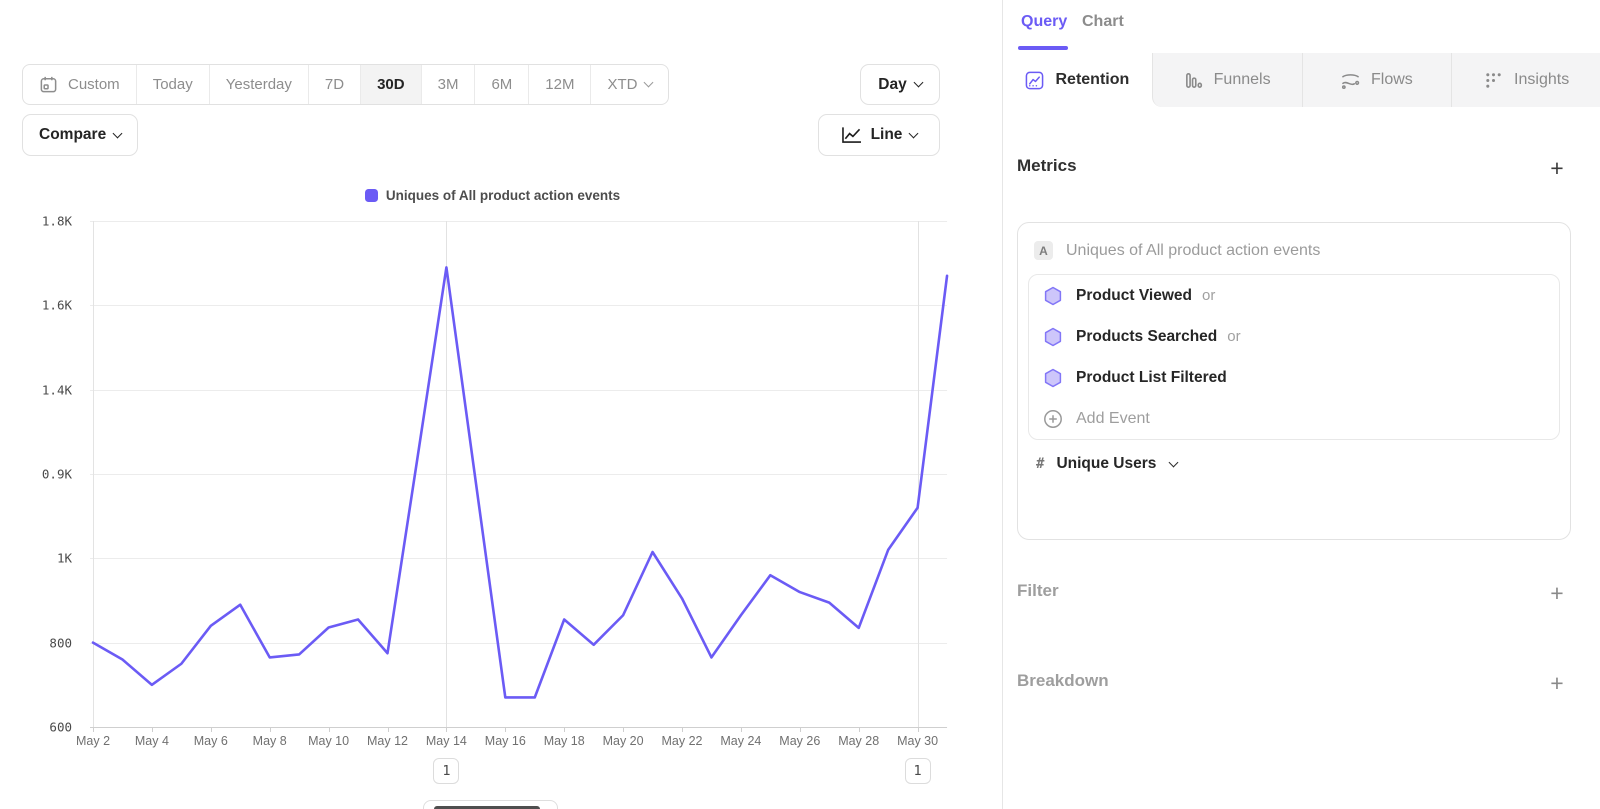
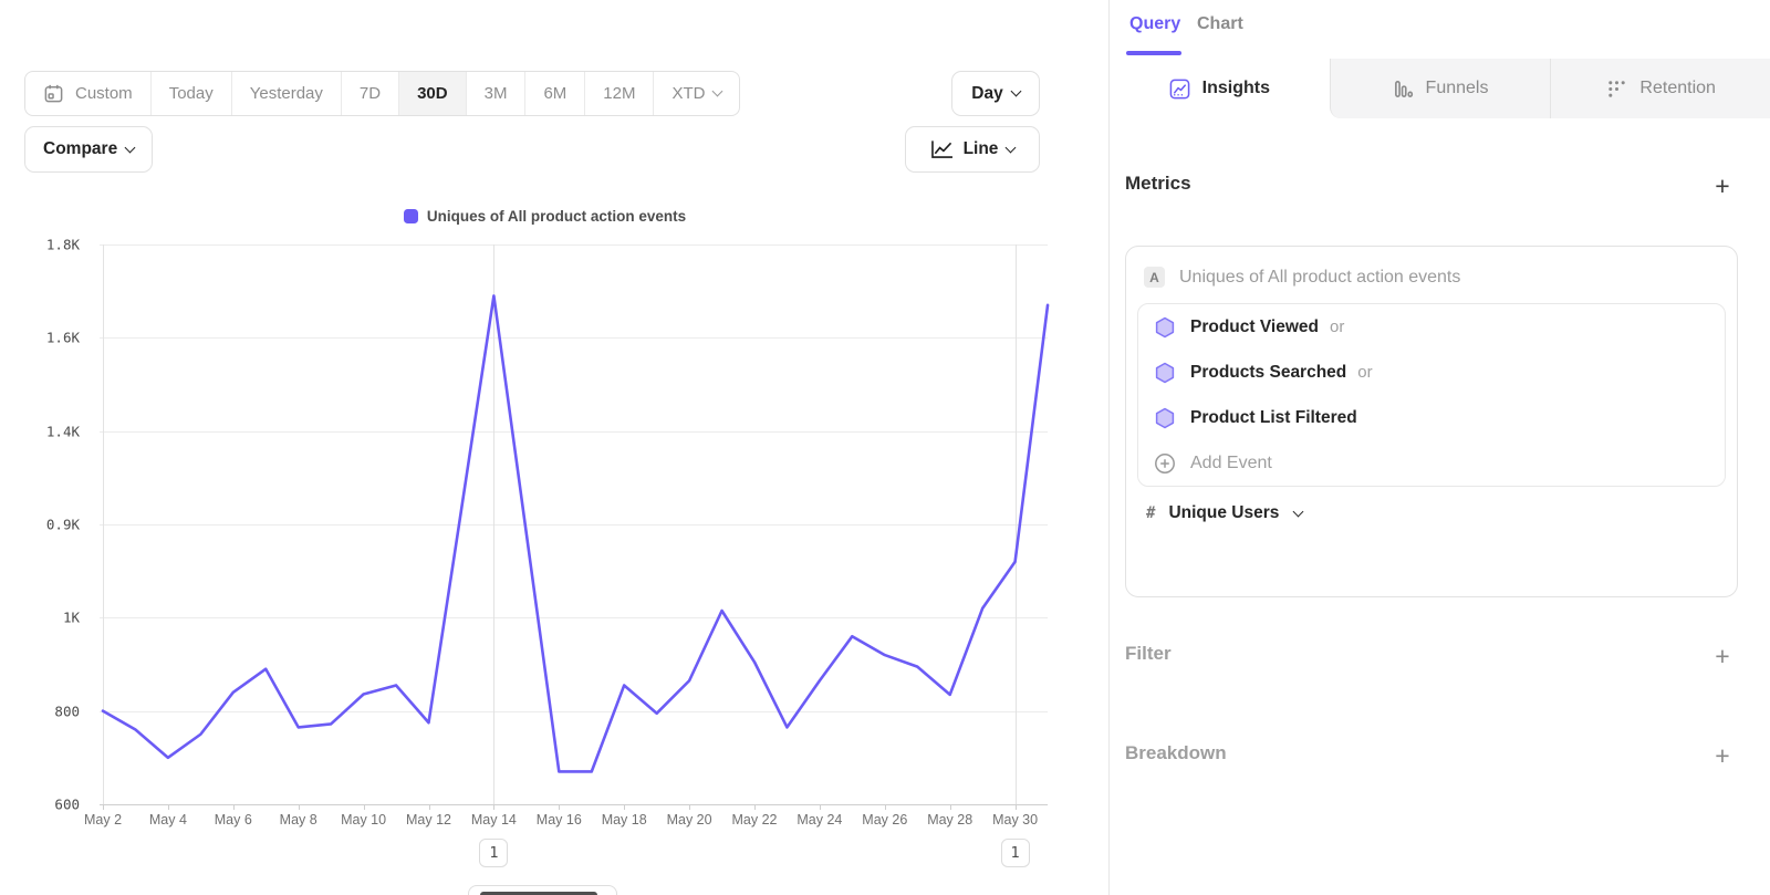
  Custom
  Today
  Yesterday
  7D
  30D
  3M
  6M
  12M
  XTD
  Day
  Compare
  Line
  Uniques of All product action events
  600
  800
  1K
  0.9K
  1.4K
  1.6K
  1.8K
  May 2
  May 4
  May 6
  May 8
  May 10
  May 12
  May 14
  May 16
  May 18
  May 20
  May 22
  May 24
  May 26
  May 28
  May 30
  1
  1
  Query
  Chart
- Retention
+ Insights
  Funnels
- Flows
- Insights
+ Retention
  Metrics
  +
  A
  Uniques of All product action events
  Product Viewed
  or
  Products Searched
  or
  Product List Filtered
  Add Event
  #
  Unique Users
  Filter
  +
  Breakdown
  +
